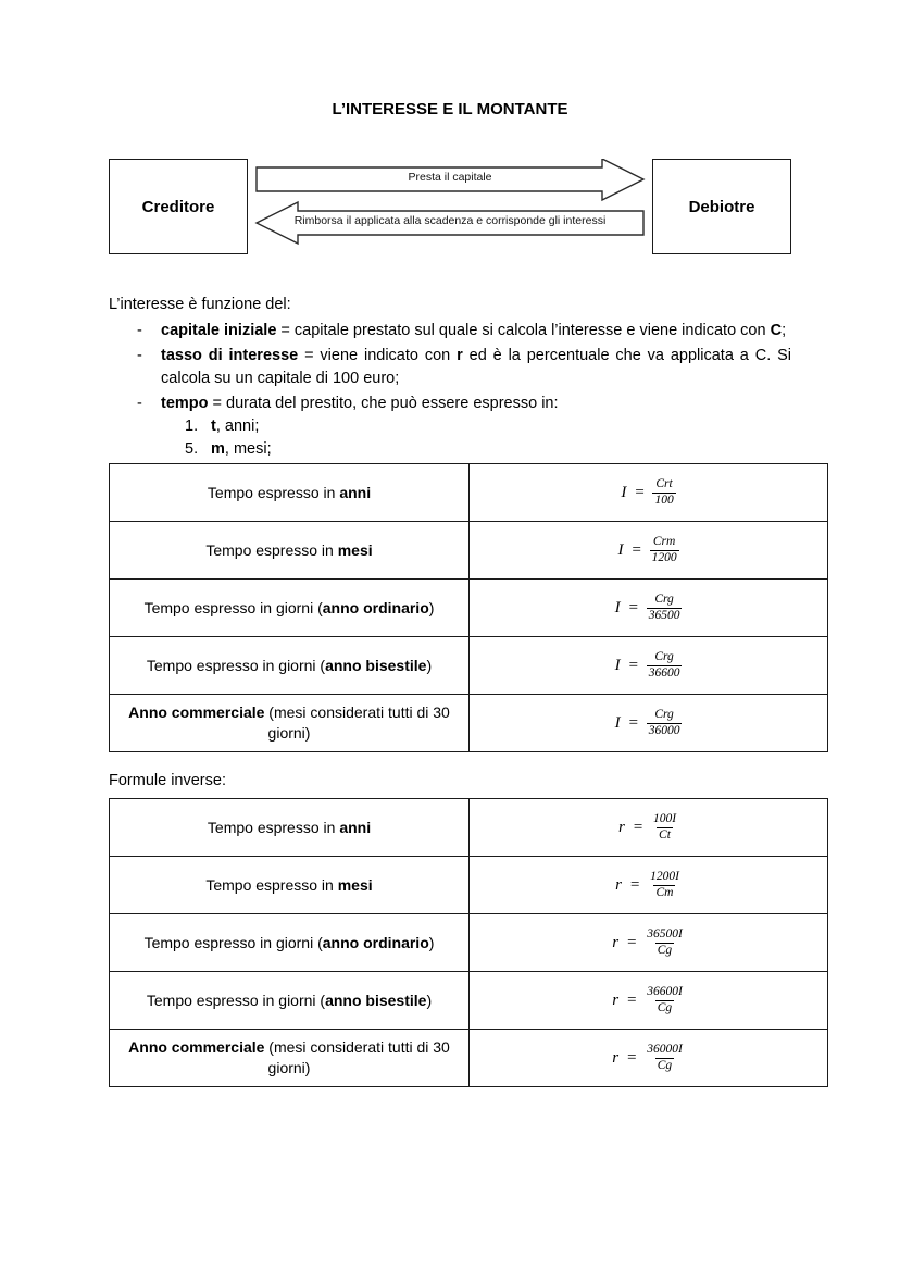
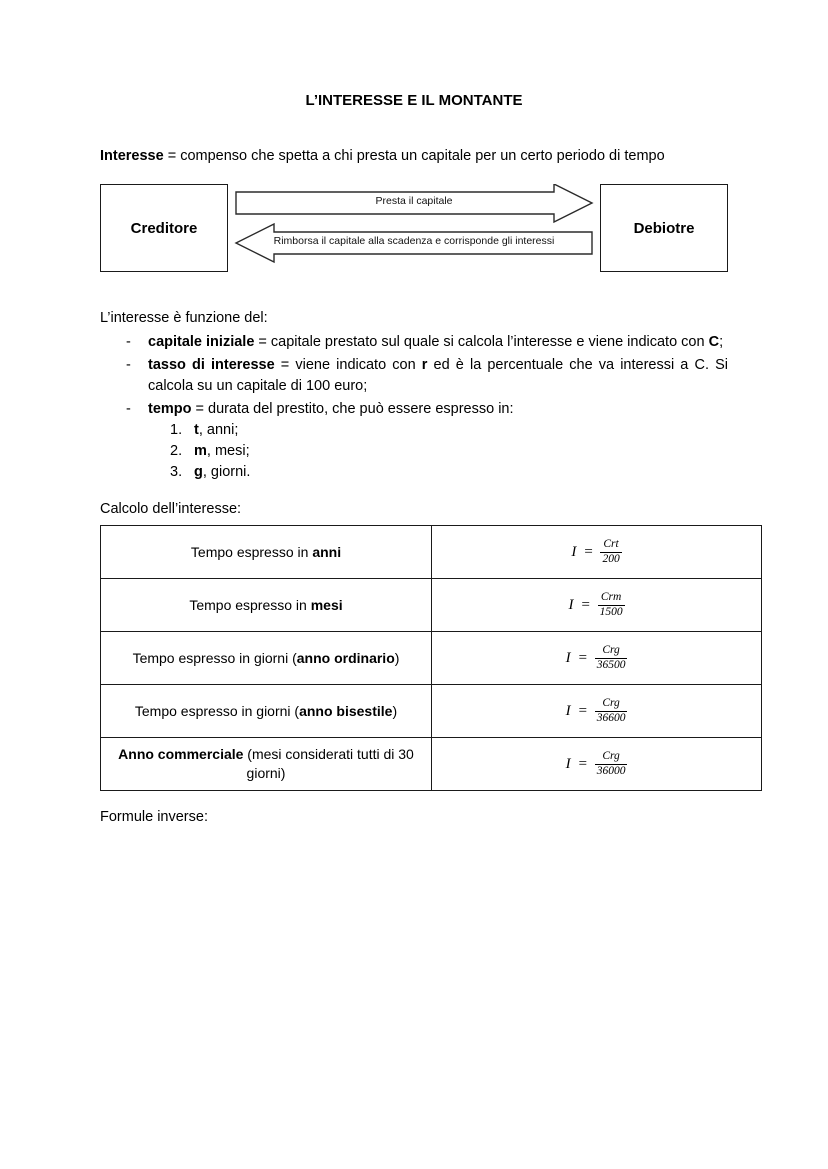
  L’INTERESSE E IL MONTANTE
+ Interesse = compenso che spetta a chi presta un capitale per un certo periodo di tempo
  Creditore
  Presta il capitale
- Rimborsa il applicata alla scadenza e corrisponde gli interessi
+ Rimborsa il capitale alla scadenza e corrisponde gli interessi
  Debiotre
  L’interesse è funzione del:
  -
  capitale iniziale = capitale prestato sul quale si calcola l’interesse e viene indicato con C;
  -
- tasso di interesse = viene indicato con r ed è la percentuale che va applicata a C. Si calcola su un capitale di 100 euro;
+ tasso di interesse = viene indicato con r ed è la percentuale che va interessi a C. Si calcola su un capitale di 100 euro;
  -
  tempo = durata del prestito, che può essere espresso in:
  1.
  t, anni;
- 5.
+ 2.
  m, mesi;
+ 3.
+ g, giorni.
+ Calcolo dell’interesse:
- Tempo espresso in anni	I = Crt 100
+ Tempo espresso in anni	I = Crt 200
- Tempo espresso in mesi	I = Crm 1200
+ Tempo espresso in mesi	I = Crm 1500
  Tempo espresso in giorni (anno ordinario)	I = Crg 36500
  Tempo espresso in giorni (anno bisestile)	I = Crg 36600
  Anno commerciale (mesi considerati tutti di 30 giorni)	I = Crg 36000
  Formule inverse:
- Tempo espresso in anni	r = 100I Ct
- Tempo espresso in mesi	r = 1200I Cm
- Tempo espresso in giorni (anno ordinario)	r = 36500I Cg
- Tempo espresso in giorni (anno bisestile)	r = 36600I Cg
- Anno commerciale (mesi considerati tutti di 30 giorni)	r = 36000I Cg
